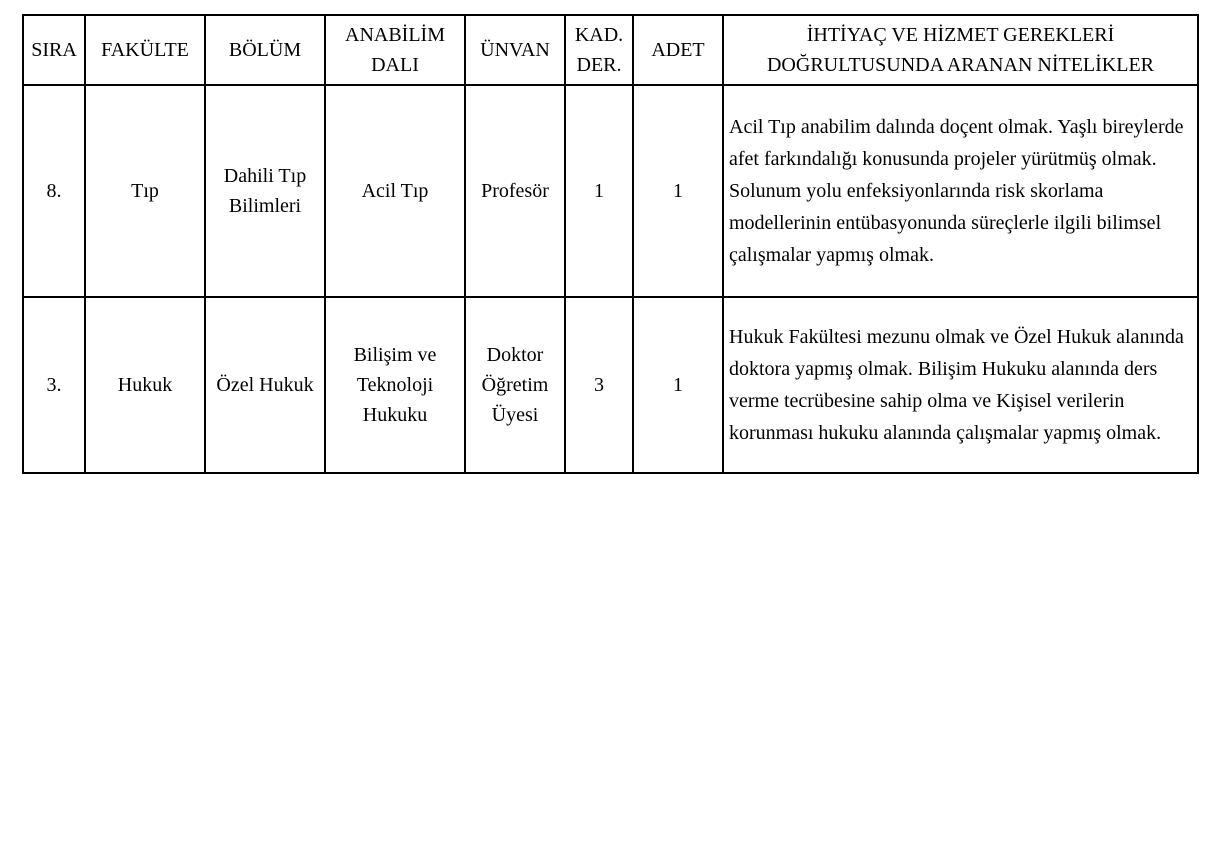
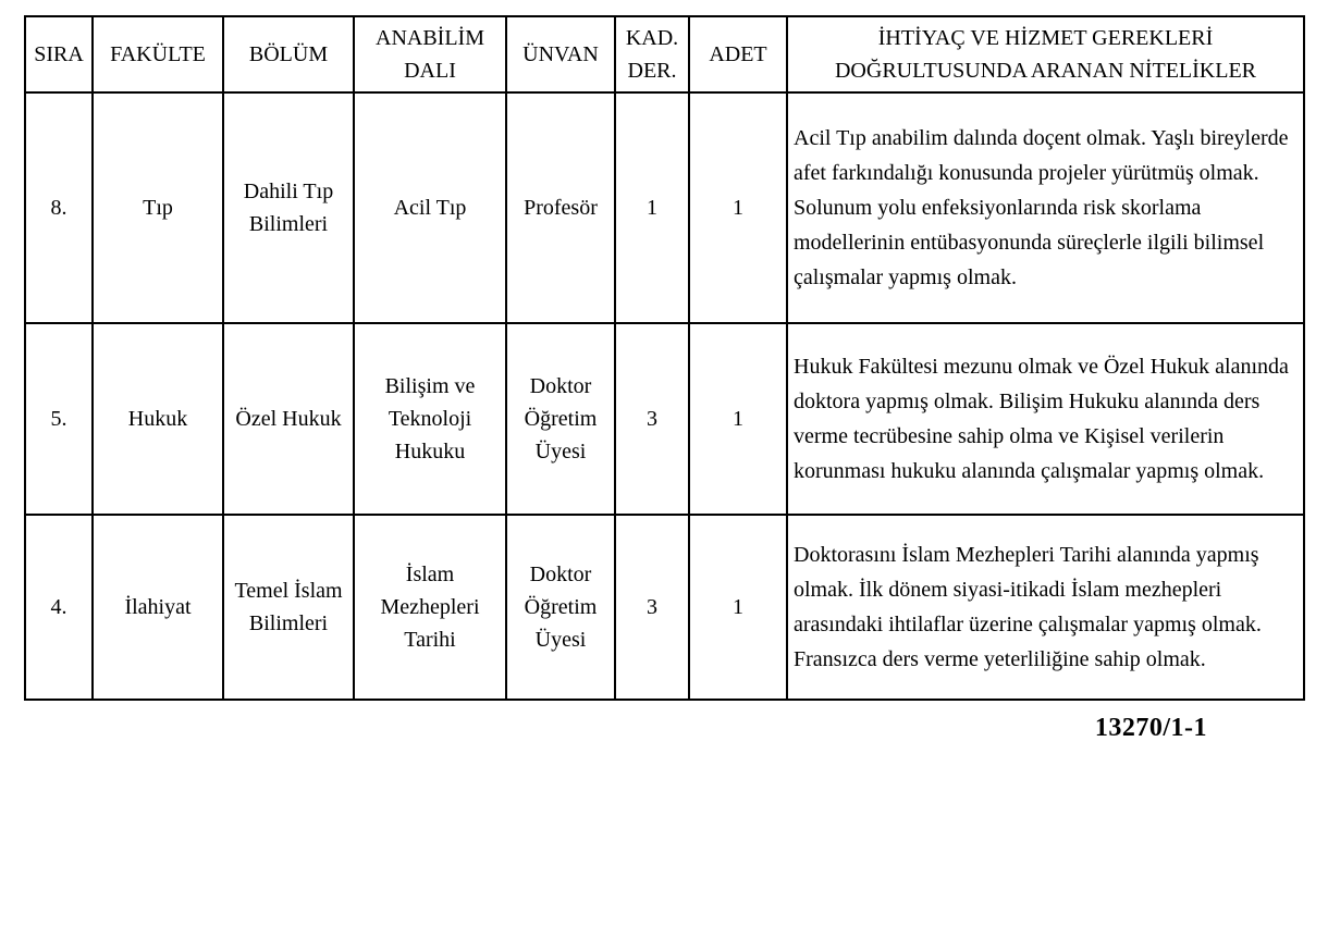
  SIRA	FAKÜLTE	BÖLÜM	ANABİLİM DALI	ÜNVAN	KAD. DER.	ADET	İHTİYAÇ VE HİZMET GEREKLERİ DOĞRULTUSUNDA ARANAN NİTELİKLER
  8.	Tıp	Dahili Tıp Bilimleri	Acil Tıp	Profesör	1	1	Acil Tıp anabilim dalında doçent olmak. Yaşlı bireylerde afet farkındalığı konusunda projeler yürütmüş olmak. Solunum yolu enfeksiyonlarında risk skorlama modellerinin entübasyonunda süreçlerle ilgili bilimsel çalışmalar yapmış olmak.
- 3.	Hukuk	Özel Hukuk	Bilişim ve Teknoloji Hukuku	Doktor Öğretim Üyesi	3	1	Hukuk Fakültesi mezunu olmak ve Özel Hukuk alanında doktora yapmış olmak. Bilişim Hukuku alanında ders verme tecrübesine sahip olma ve Kişisel verilerin korunması hukuku alanında çalışmalar yapmış olmak.
+ 5.	Hukuk	Özel Hukuk	Bilişim ve Teknoloji Hukuku	Doktor Öğretim Üyesi	3	1	Hukuk Fakültesi mezunu olmak ve Özel Hukuk alanında doktora yapmış olmak. Bilişim Hukuku alanında ders verme tecrübesine sahip olma ve Kişisel verilerin korunması hukuku alanında çalışmalar yapmış olmak.
+ 4.	İlahiyat	Temel İslam Bilimleri	İslam Mezhepleri Tarihi	Doktor Öğretim Üyesi	3	1	Doktorasını İslam Mezhepleri Tarihi alanında yapmış olmak. İlk dönem siyasi-itikadi İslam mezhepleri arasındaki ihtilaflar üzerine çalışmalar yapmış olmak. Fransızca ders verme yeterliliğine sahip olmak.
+ 13270/1-1
